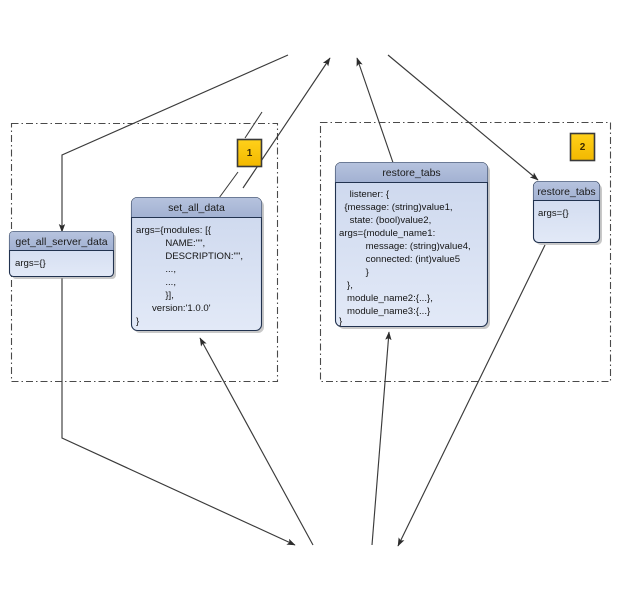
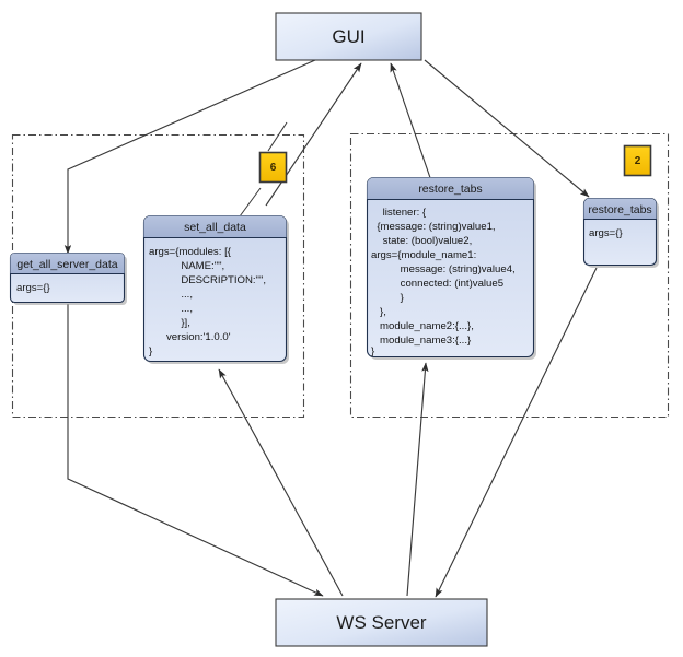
+ GUI
+ WS Server
  get_all_server_data
  args={}
  set_all_data
  args={modules: [{
  NAME:"",
  DESCRIPTION:"",
  ...,
  ...,
  }],
  version:'1.0.0'
  }
  restore_tabs
  listener: {
  {message: (string)value1,
  state: (bool)value2,
  args={module_name1:
  message: (string)value4,
  connected: (int)value5
  }
  },
  module_name2:{...},
  module_name3:{...}
  }
  restore_tabs
  args={}
- 1
+ 6
  2
